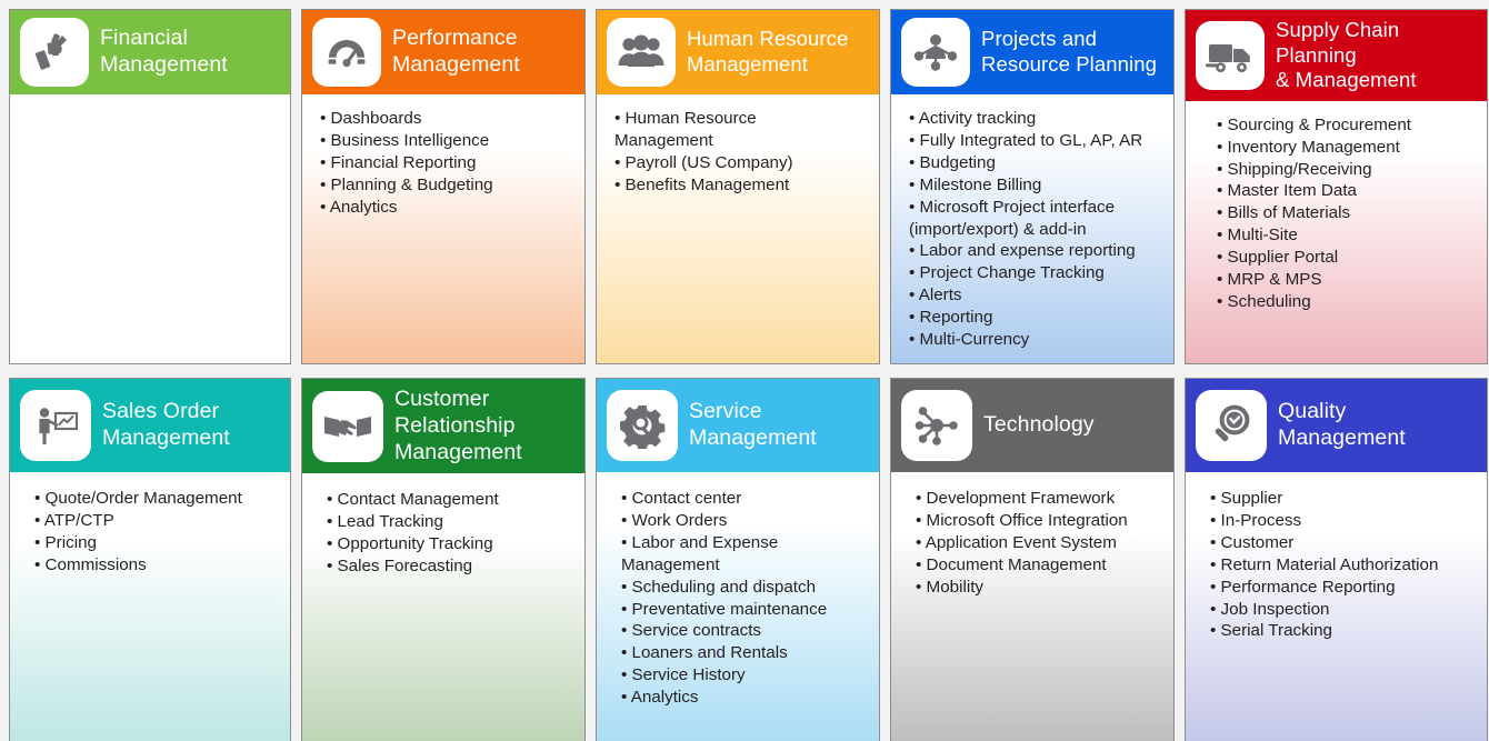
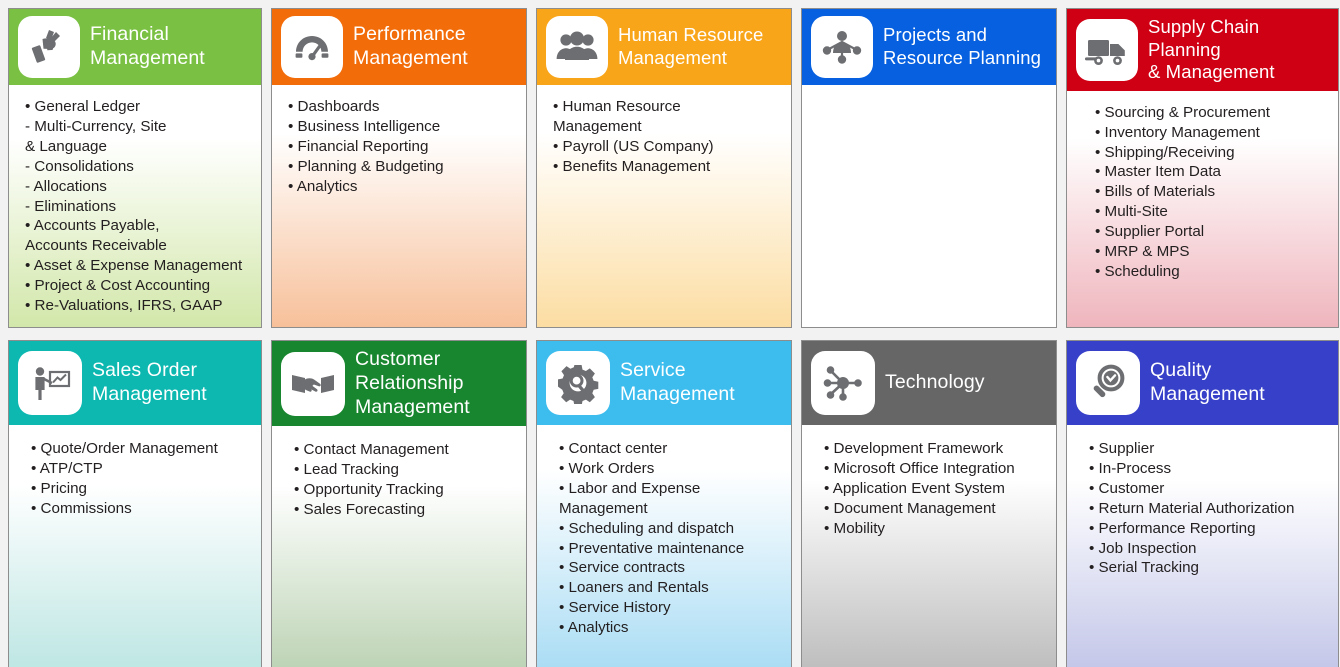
  Financial
  Management
+ • General Ledger
+ - Multi-Currency, Site
+ & Language
+ - Consolidations
+ - Allocations
+ - Eliminations
+ • Accounts Payable,
+ Accounts Receivable
+ • Asset & Expense Management
+ • Project & Cost Accounting
+ • Re-Valuations, IFRS, GAAP
  Performance
  Management
  • Dashboards
  • Business Intelligence
  • Financial Reporting
  • Planning & Budgeting
  • Analytics
  Human Resource
  Management
  • Human Resource
  Management
  • Payroll (US Company)
  • Benefits Management
  Projects and
  Resource Planning
- • Activity tracking
- • Fully Integrated to GL, AP, AR
- • Budgeting
- • Milestone Billing
- • Microsoft Project interface
- (import/export) & add-in
- • Labor and expense reporting
- • Project Change Tracking
- • Alerts
- • Reporting
- • Multi-Currency
  Supply Chain Planning
  & Management
  • Sourcing & Procurement
  • Inventory Management
  • Shipping/Receiving
  • Master Item Data
  • Bills of Materials
  • Multi-Site
  • Supplier Portal
  • MRP & MPS
  • Scheduling
  Sales Order
  Management
  • Quote/Order Management
  • ATP/CTP
  • Pricing
  • Commissions
  Customer
  Relationship
  Management
  • Contact Management
  • Lead Tracking
  • Opportunity Tracking
  • Sales Forecasting
  Service
  Management
  • Contact center
  • Work Orders
  • Labor and Expense
  Management
  • Scheduling and dispatch
  • Preventative maintenance
  • Service contracts
  • Loaners and Rentals
  • Service History
  • Analytics
  Technology
  • Development Framework
  • Microsoft Office Integration
  • Application Event System
  • Document Management
  • Mobility
  Quality
  Management
  • Supplier
  • In-Process
  • Customer
  • Return Material Authorization
  • Performance Reporting
  • Job Inspection
  • Serial Tracking
